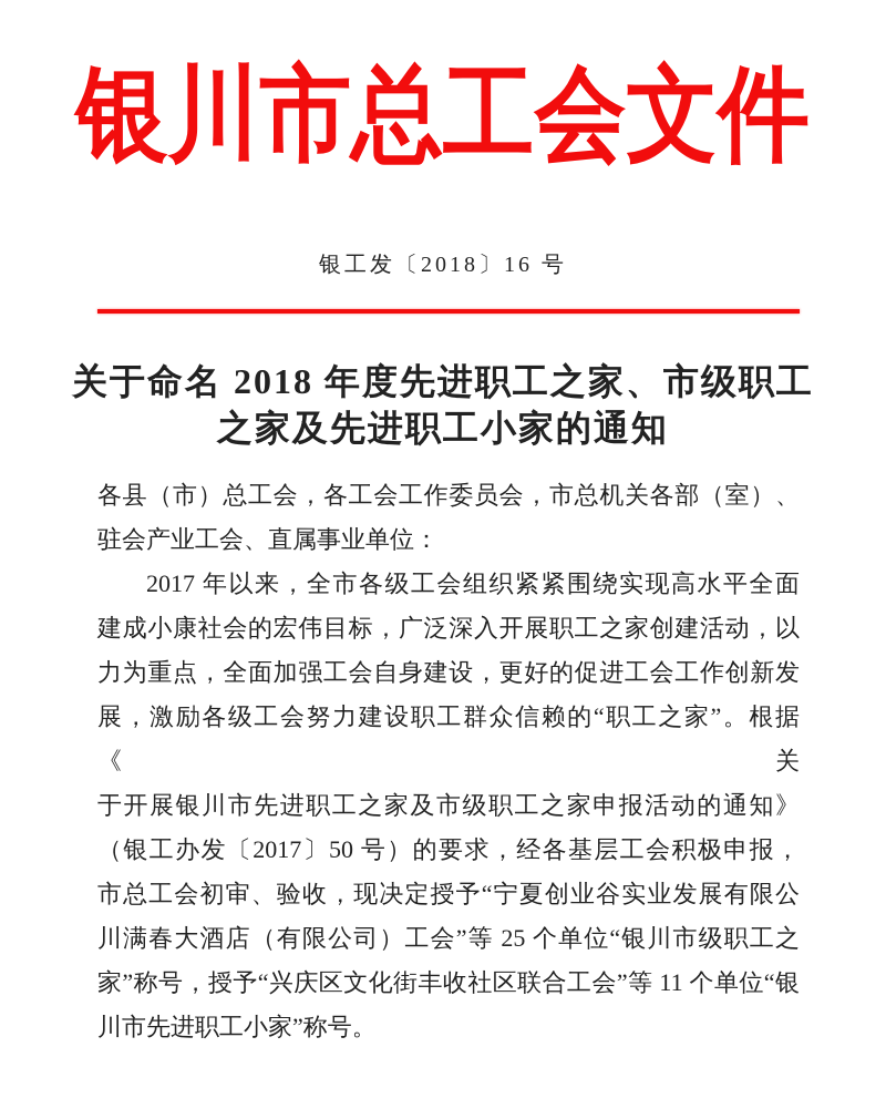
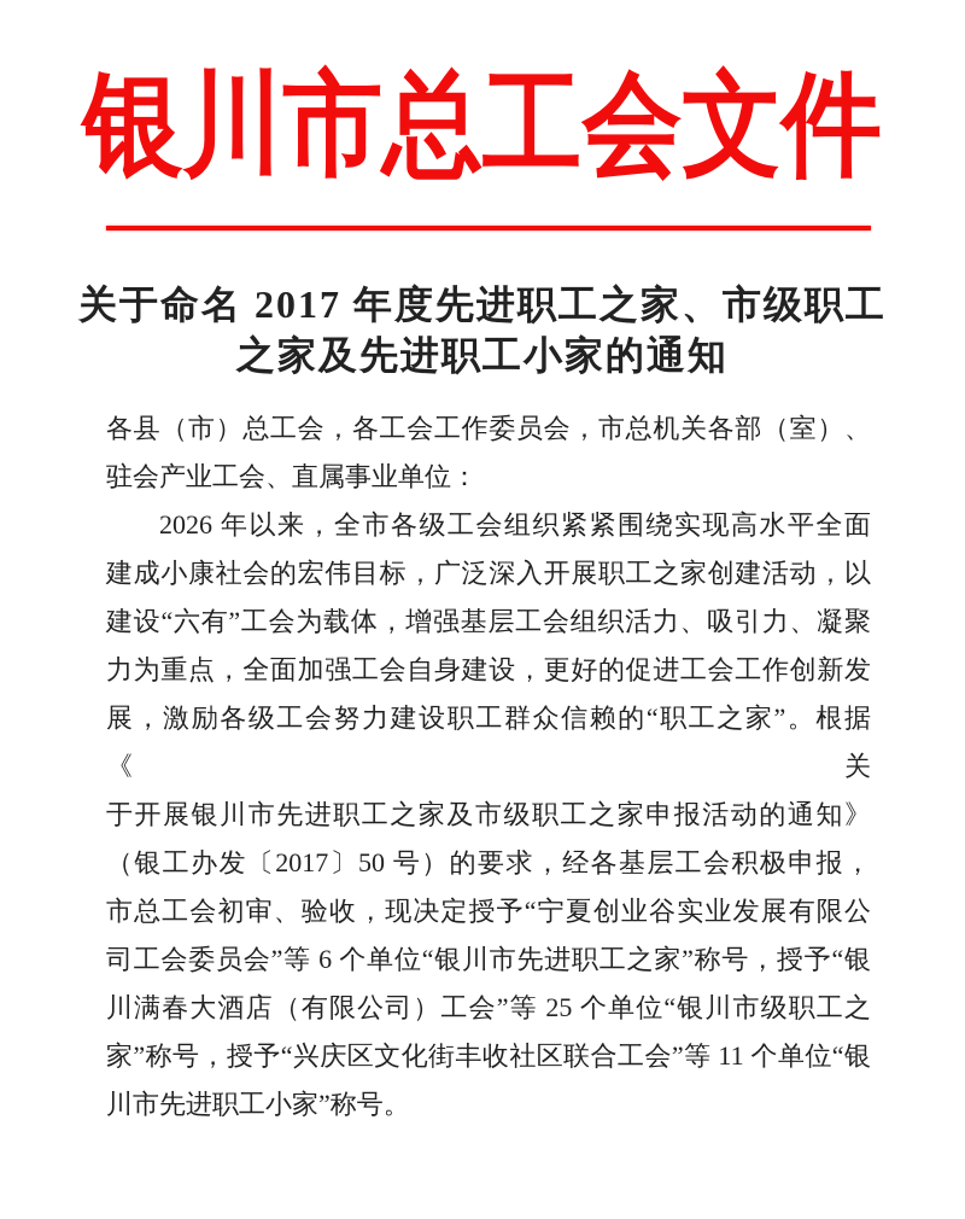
  银川市总工会文件
- 银工发〔2018〕16 号
- 关于命名 2018 年度先进职工之家、市级职工
+ 关于命名 2017 年度先进职工之家、市级职工
  之家及先进职工小家的通知
  各县（市）总工会，各工会工作委员会，市总机关各部（室）、
  驻会产业工会、直属事业单位：
- 2017 年以来，全市各级工会组织紧紧围绕实现高水平全面
+ 2026 年以来，全市各级工会组织紧紧围绕实现高水平全面
  建成小康社会的宏伟目标，广泛深入开展职工之家创建活动，以
+ 建设“六有”工会为载体，增强基层工会组织活力、吸引力、凝聚
  力为重点，全面加强工会自身建设，更好的促进工会工作创新发
  展，激励各级工会努力建设职工群众信赖的“职工之家”。根据《关
  于开展银川市先进职工之家及市级职工之家申报活动的通知》
  （银工办发〔2017〕50 号）的要求，经各基层工会积极申报，
  市总工会初审、验收，现决定授予“宁夏创业谷实业发展有限公
+ 司工会委员会”等 6 个单位“银川市先进职工之家”称号，授予“银
  川满春大酒店（有限公司）工会”等 25 个单位“银川市级职工之
  家”称号，授予“兴庆区文化街丰收社区联合工会”等 11 个单位“银
  川市先进职工小家”称号。
